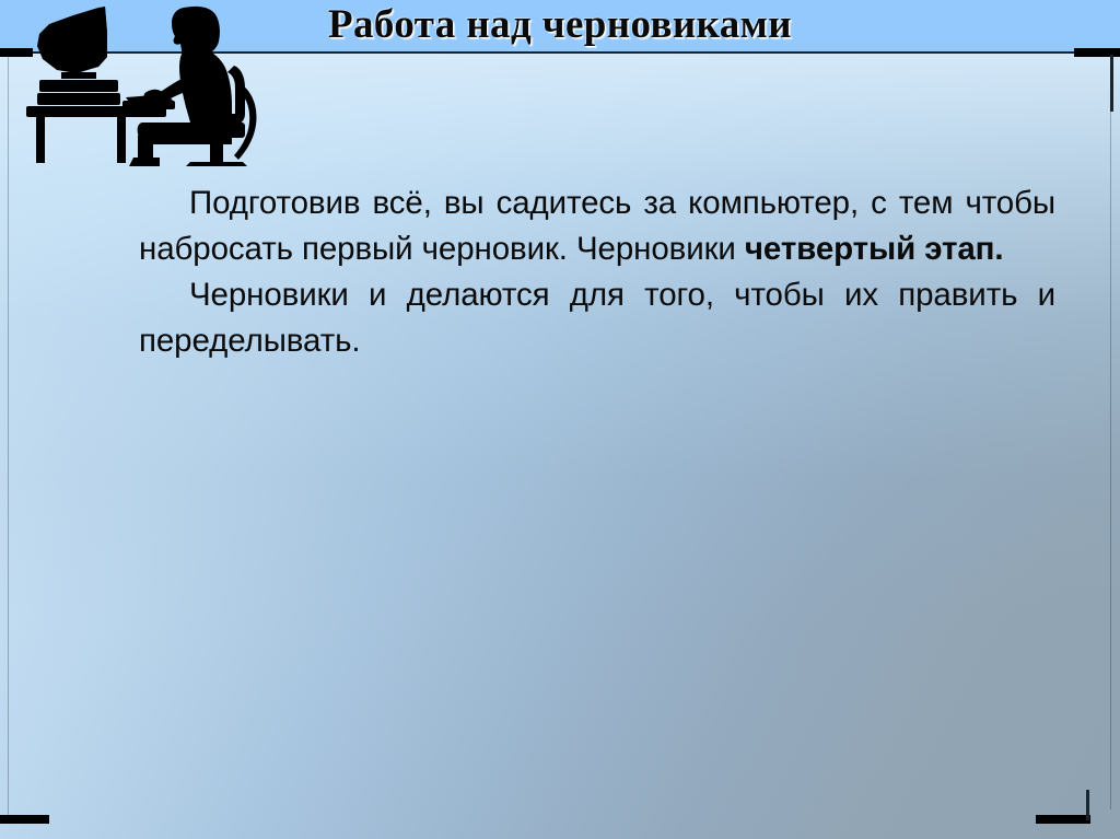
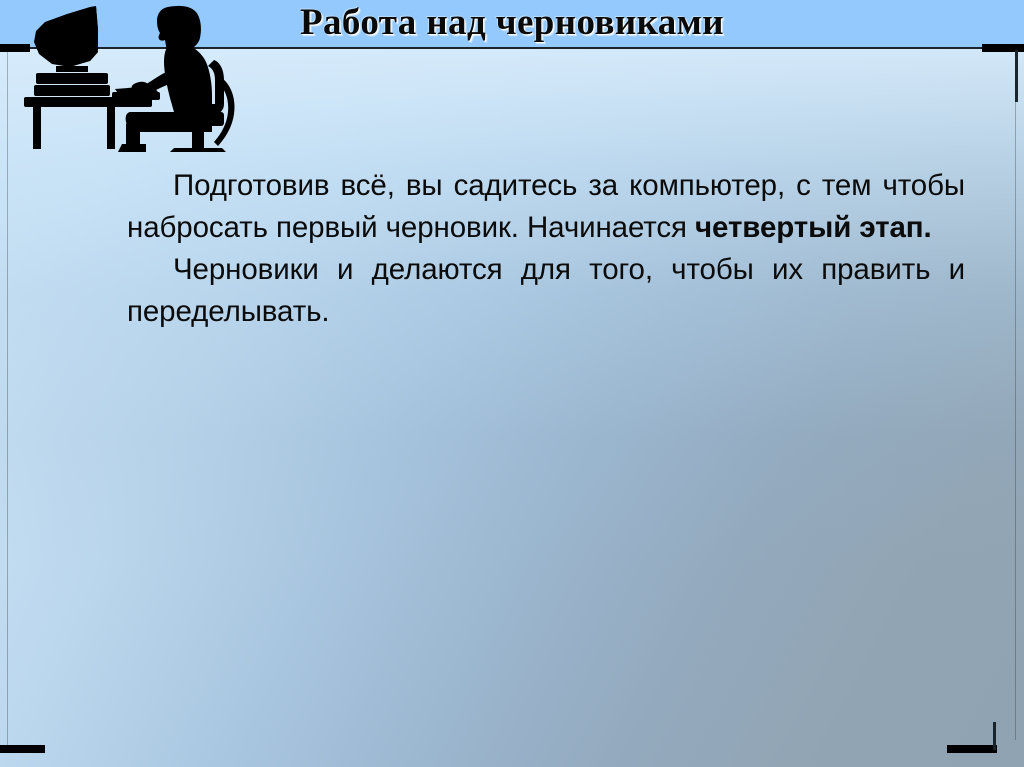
  Работа над черновиками
- Подготовив всё, вы садитесь за компьютер, с тем чтобы набросать первый черновик. Черновики четвертый этап.
+ Подготовив всё, вы садитесь за компьютер, с тем чтобы набросать первый черновик. Начинается четвертый этап.
  Черновики и делаются для того, чтобы их править и переделывать.
